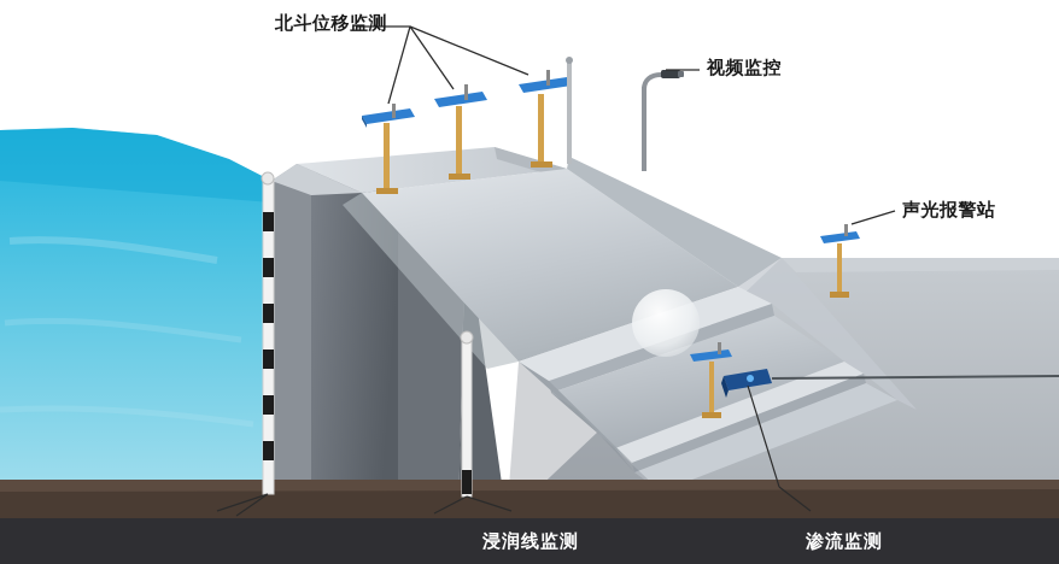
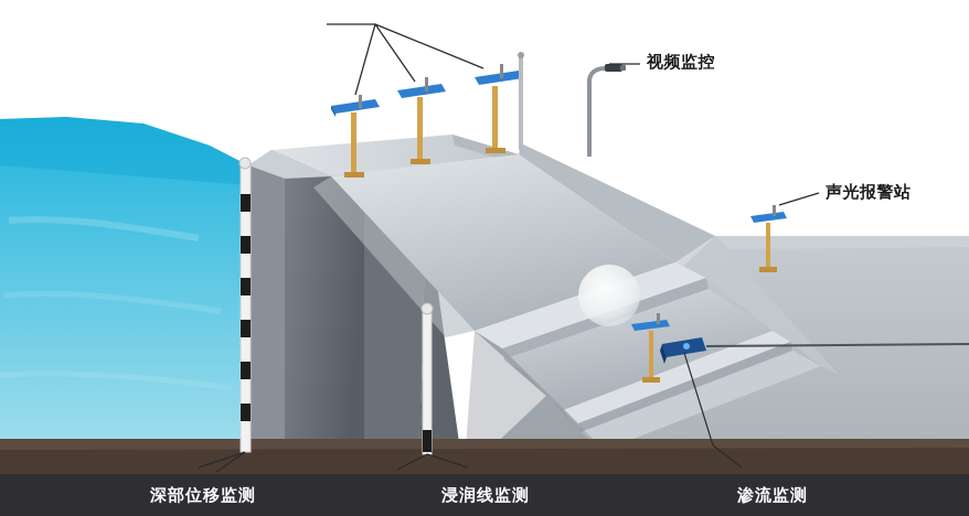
- 北斗位移监测
  视频监控
  声光报警站
+ 深部位移监测
  浸润线监测
  渗流监测
